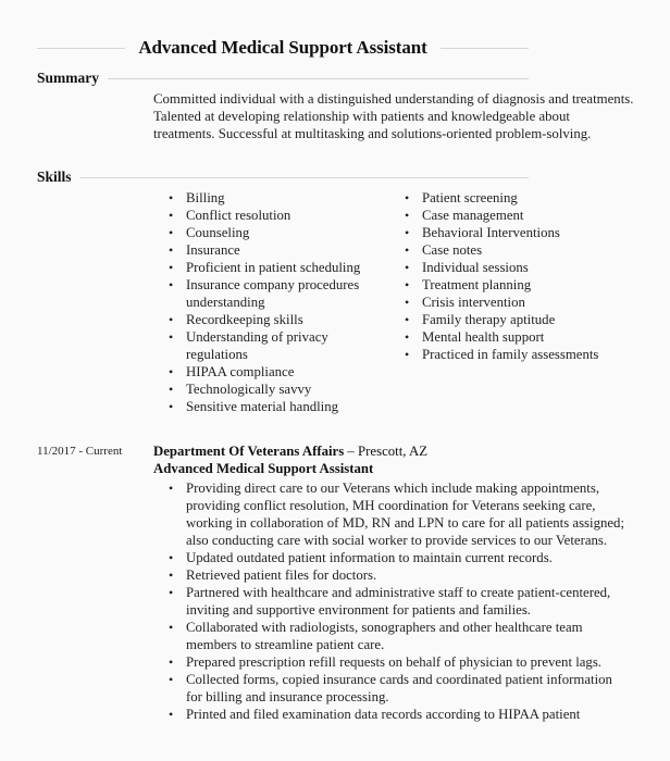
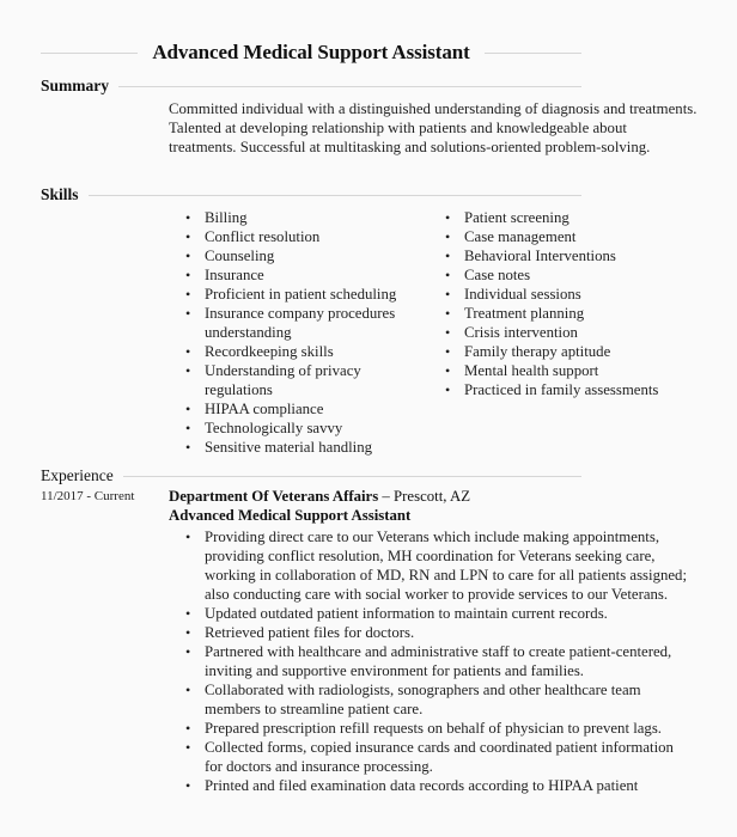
  Advanced Medical Support Assistant
  Summary
  Committed individual with a distinguished understanding of diagnosis and treatments. Talented at developing relationship with patients and knowledgeable about treatments. Successful at multitasking and solutions-oriented problem-solving.
  Skills
  •
  Billing
  •
  Conflict resolution
  •
  Counseling
  •
  Insurance
  •
  Proficient in patient scheduling
  •
  Insurance company procedures understanding
  •
  Recordkeeping skills
  •
  Understanding of privacy regulations
  •
  HIPAA compliance
  •
  Technologically savvy
  •
  Sensitive material handling
  •
  Patient screening
  •
  Case management
  •
  Behavioral Interventions
  •
  Case notes
  •
  Individual sessions
  •
  Treatment planning
  •
  Crisis intervention
  •
  Family therapy aptitude
  •
  Mental health support
  •
  Practiced in family assessments
+ Experience
  11/2017 - Current
  Department Of Veterans Affairs – Prescott, AZ
  Advanced Medical Support Assistant
  •
  Providing direct care to our Veterans which include making appointments, providing conflict resolution, MH coordination for Veterans seeking care, working in collaboration of MD, RN and LPN to care for all patients assigned; also conducting care with social worker to provide services to our Veterans.
  •
  Updated outdated patient information to maintain current records.
  •
  Retrieved patient files for doctors.
  •
  Partnered with healthcare and administrative staff to create patient-centered, inviting and supportive environment for patients and families.
  •
  Collaborated with radiologists, sonographers and other healthcare team members to streamline patient care.
  •
  Prepared prescription refill requests on behalf of physician to prevent lags.
  •
- Collected forms, copied insurance cards and coordinated patient information for billing and insurance processing.
+ Collected forms, copied insurance cards and coordinated patient information for doctors and insurance processing.
  •
  Printed and filed examination data records according to HIPAA patient
